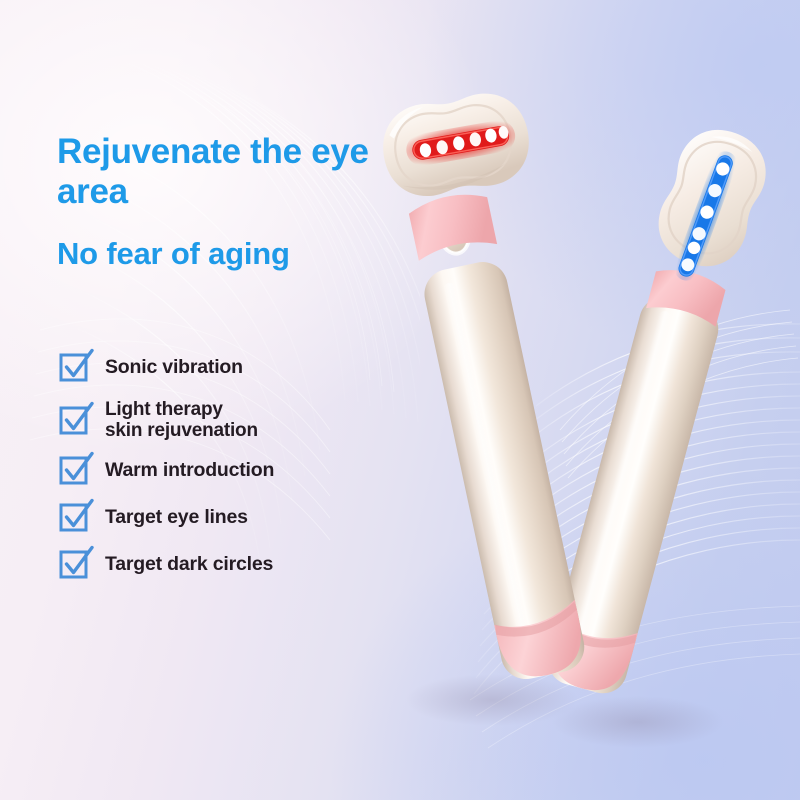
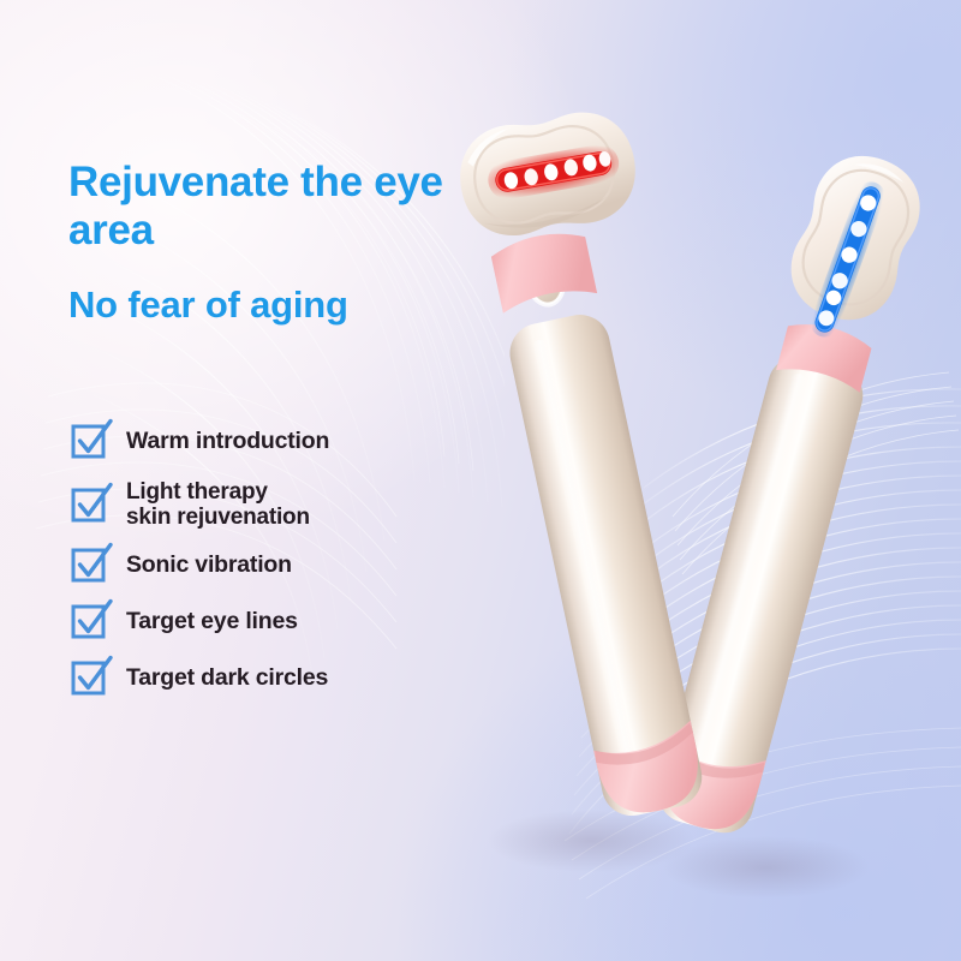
  Rejuvenate the eye area
  No fear of aging
- Sonic vibration
+ Warm introduction
  Light therapy
  skin rejuvenation
- Warm introduction
+ Sonic vibration
  Target eye lines
  Target dark circles
